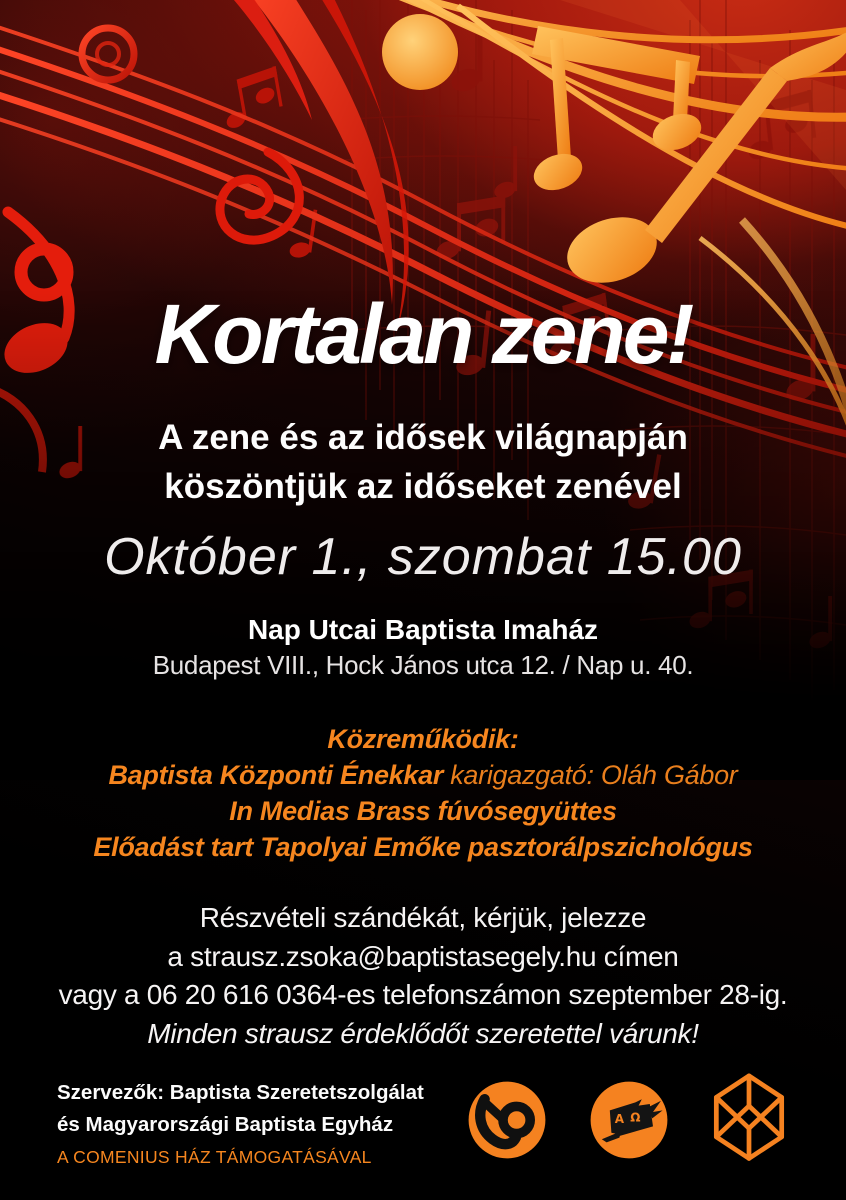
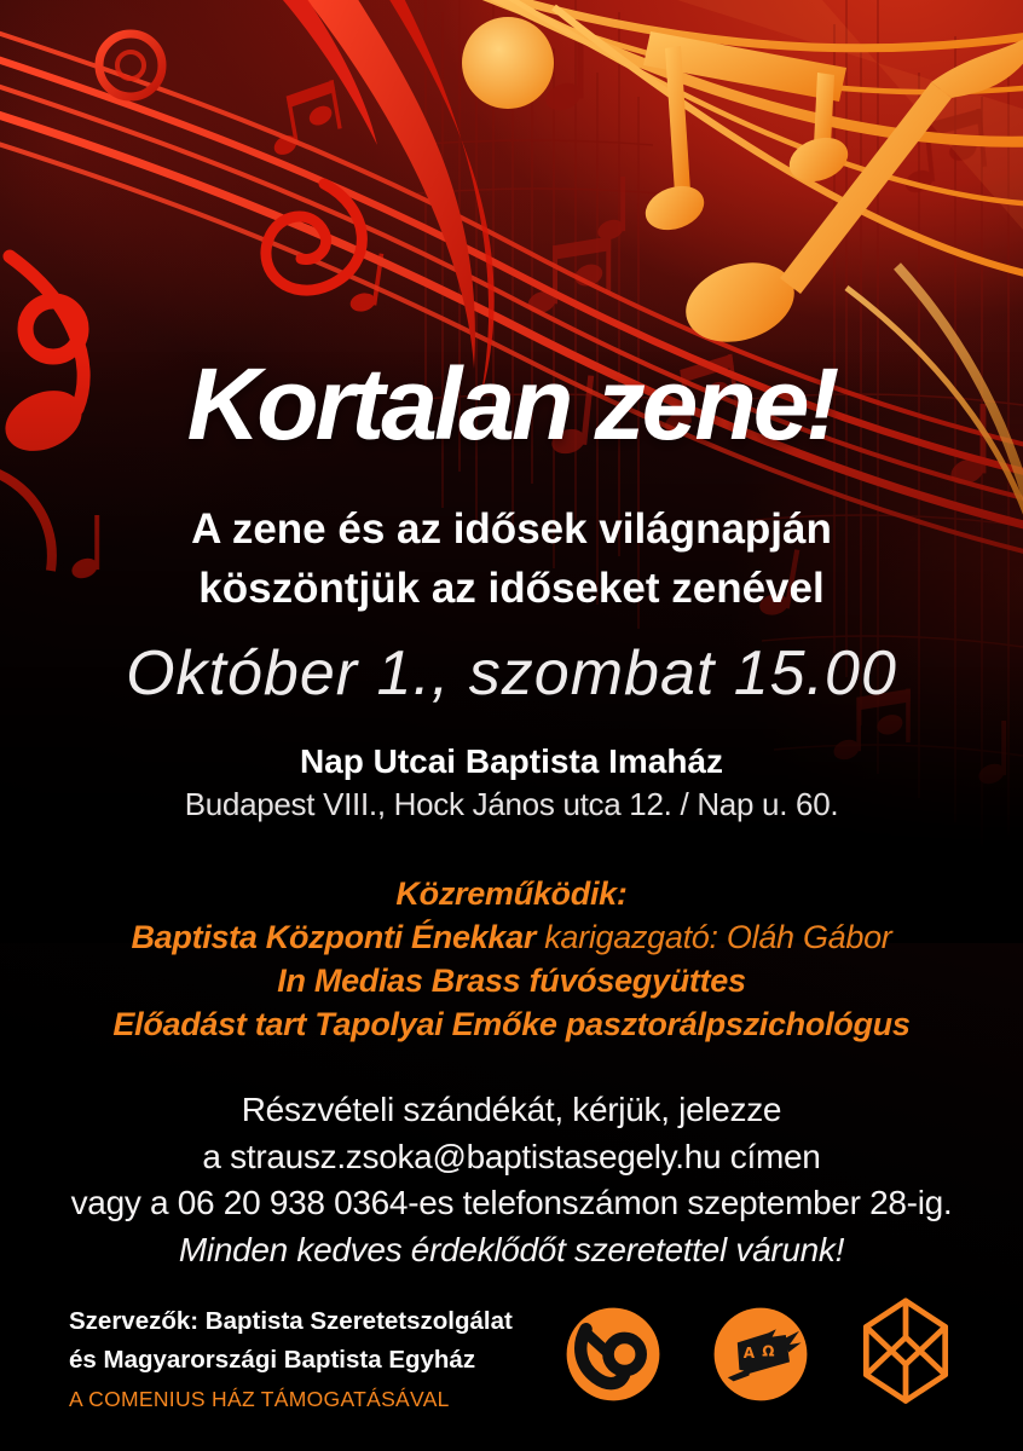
  Kortalan zene!
  A zene és az idősek világnapján
  köszöntjük az időseket zenével
  Október 1., szombat 15.00
  Nap Utcai Baptista Imaház
- Budapest VIII., Hock János utca 12. / Nap u. 40.
+ Budapest VIII., Hock János utca 12. / Nap u. 60.
  Közreműködik:
  Baptista Központi Énekkar karigazgató: Oláh Gábor
  In Medias Brass fúvósegyüttes
  Előadást tart Tapolyai Emőke pasztorálpszichológus
  Részvételi szándékát, kérjük, jelezze
  a strausz.zsoka@baptistasegely.hu címen
- vagy a 06 20 616 0364-es telefonszámon szeptember 28-ig.
+ vagy a 06 20 938 0364-es telefonszámon szeptember 28-ig.
- Minden strausz érdeklődőt szeretettel várunk!
+ Minden kedves érdeklődőt szeretettel várunk!
  Szervezők: Baptista Szeretetszolgálat
  és Magyarországi Baptista Egyház
  A COMENIUS HÁZ TÁMOGATÁSÁVAL
  Α
  Ω
